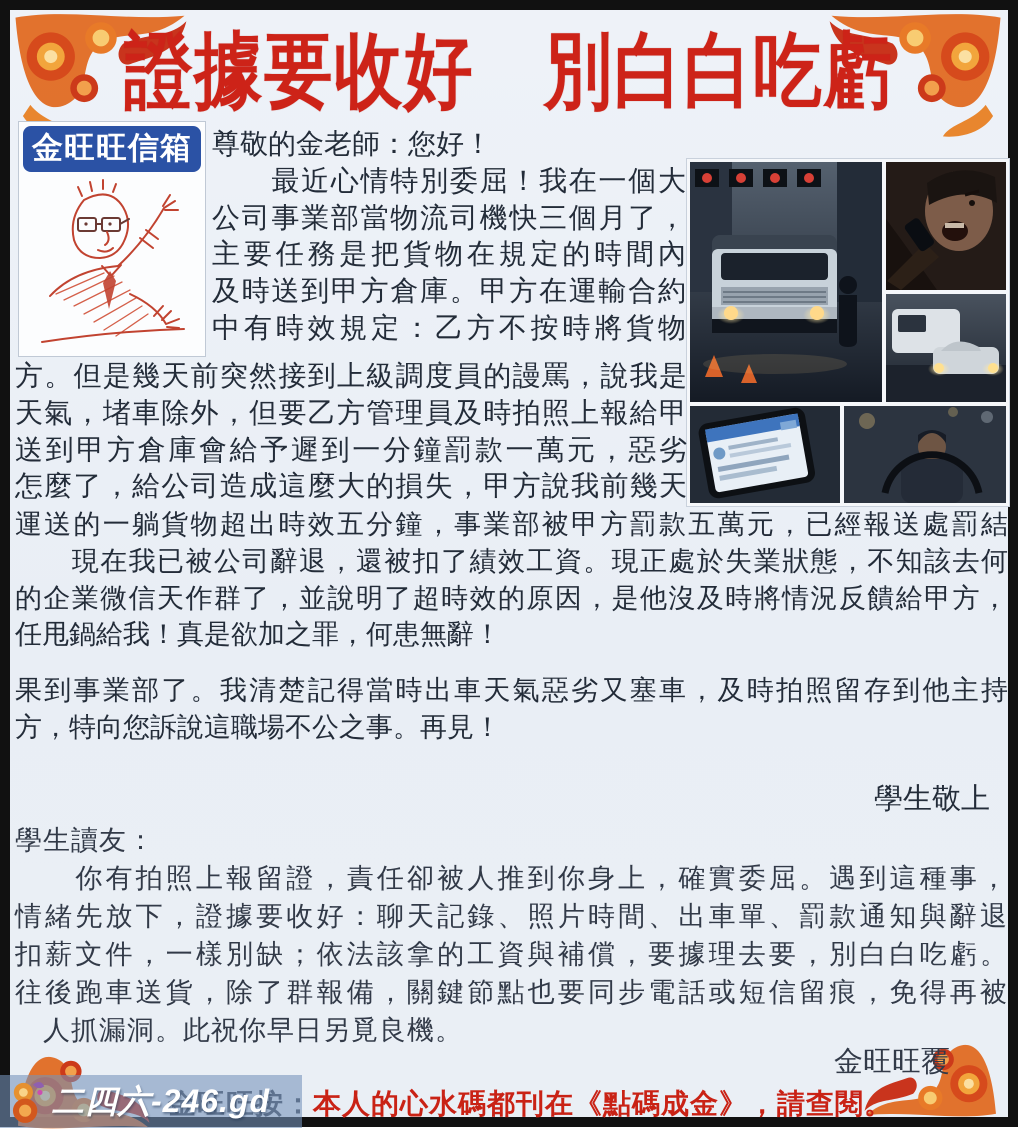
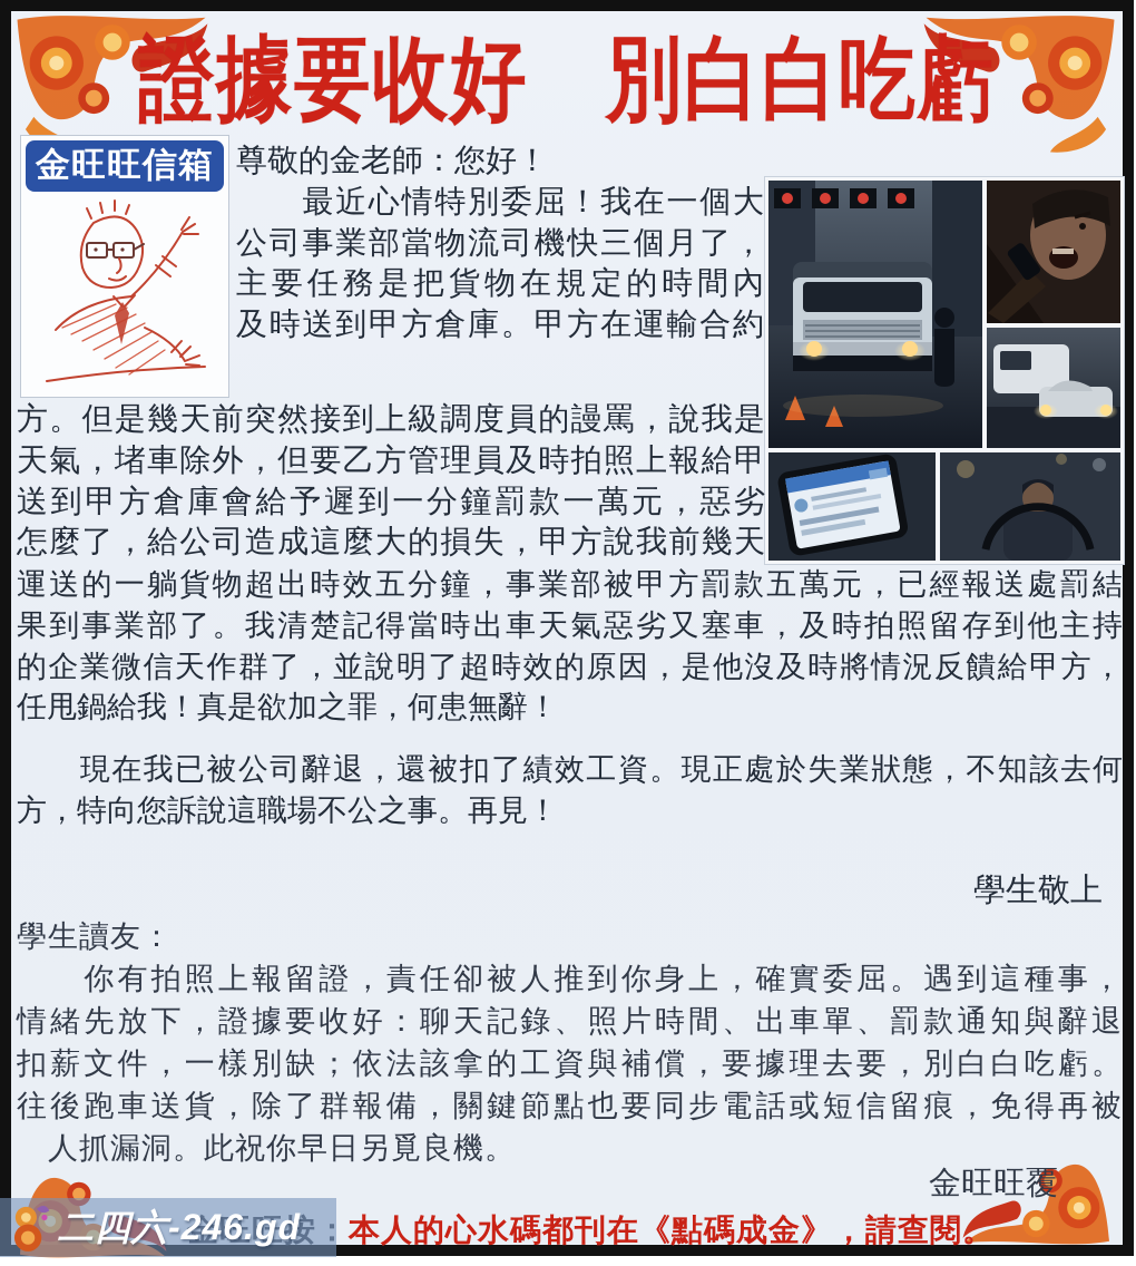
  證據要收好 別白白吃虧
  金旺旺信箱
  尊敬的金老師：您好！
  最近心情特別委屈！我在一個大
  公司事業部當物流司機快三個月了，
  主要任務是把貨物在規定的時間內
  及時送到甲方倉庫。甲方在運輸合約
- 中有時效規定：乙方不按時將貨物
  方。但是幾天前突然接到上級調度員的謾罵，說我是
  天氣，堵車除外，但要乙方管理員及時拍照上報給甲
  送到甲方倉庫會給予遲到一分鐘罰款一萬元，惡劣
  怎麼了，給公司造成這麼大的損失，甲方說我前幾天
  運送的一躺貨物超出時效五分鐘，事業部被甲方罰款五萬元，已經報送處罰結
- 現在我已被公司辭退，還被扣了績效工資。現正處於失業狀態，不知該去何
+ 果到事業部了。我清楚記得當時出車天氣惡劣又塞車，及時拍照留存到他主持
  的企業微信天作群了，並說明了超時效的原因，是他沒及時將情況反饋給甲方，
  任甩鍋給我！真是欲加之罪，何患無辭！
- 果到事業部了。我清楚記得當時出車天氣惡劣又塞車，及時拍照留存到他主持
+ 現在我已被公司辭退，還被扣了績效工資。現正處於失業狀態，不知該去何
  方，特向您訴說這職場不公之事。再見！
  學生敬上
  學生讀友：
  你有拍照上報留證，責任卻被人推到你身上，確實委屈。遇到這種事，
  情緒先放下，證據要收好：聊天記錄、照片時間、出車單、罰款通知與辭退
  扣薪文件，一樣別缺；依法該拿的工資與補償，要據理去要，別白白吃虧。
  往後跑車送貨，除了群報備，關鍵節點也要同步電話或短信留痕，免得再被
  人抓漏洞。此祝你早日另覓良機。
  金旺旺覆
  金旺旺按：本人的心水碼都刊在《點碼成金》，請查閱。
  二四六-246.gd
